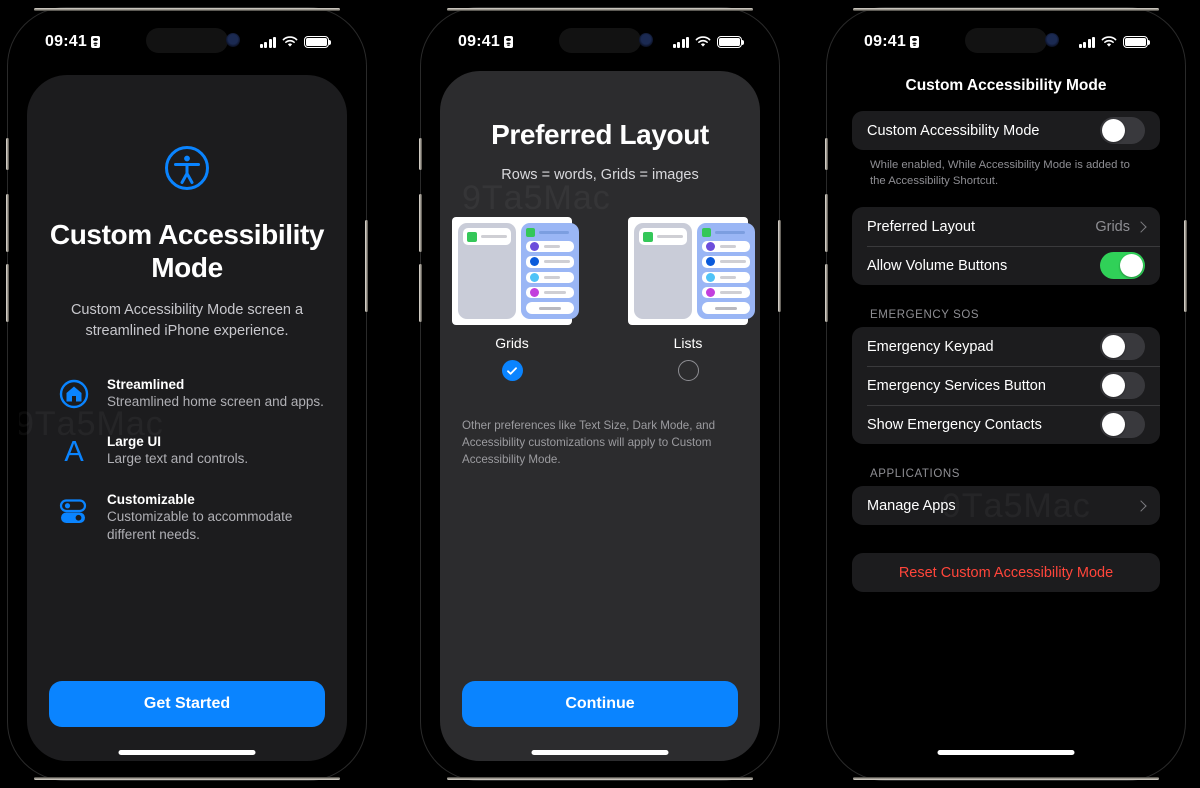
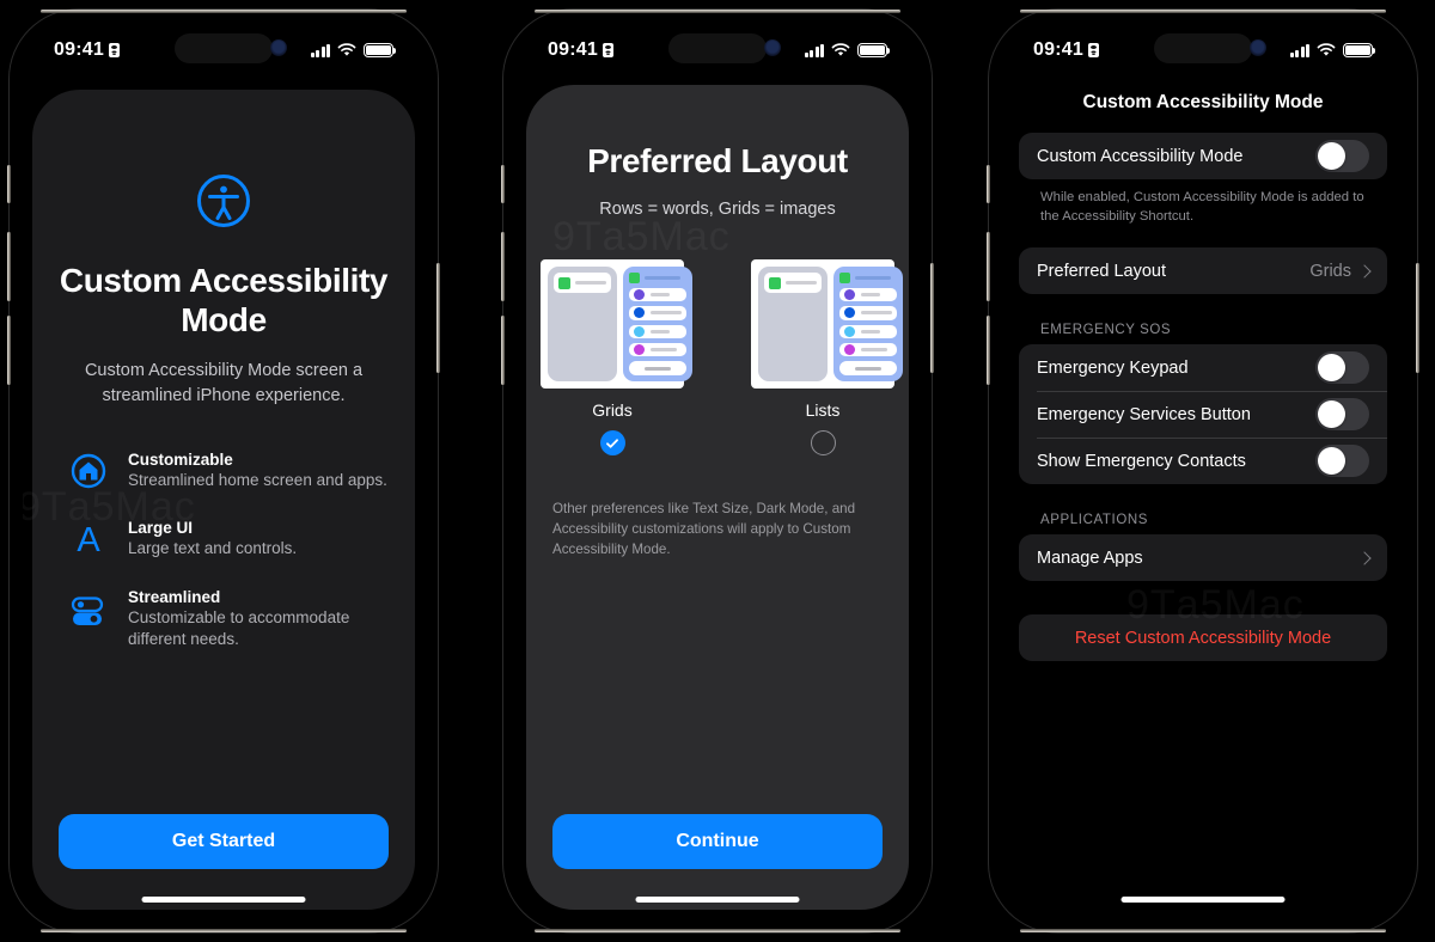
  09:41
  Custom Accessibility Mode
  Custom Accessibility Mode screen a streamlined iPhone experience.
- Streamlined
+ Customizable
  Streamlined home screen and apps.
  A
  Large UI
  Large text and controls.
- Customizable
+ Streamlined
  Customizable to accommodate different needs.
  9Tа5Mac
  Get Started
  09:41
  Preferred Layout
  Rows = words, Grids = images
  Grids
  Lists
  Other preferences like Text Size, Dark Mode, and Accessibility customizations will apply to Custom Accessibility Mode.
  9Tа5Mac
  Continue
  09:41
  Custom Accessibility Mode
  Custom Accessibility Mode
- While enabled, While Accessibility Mode is added to the Accessibility Shortcut.
+ While enabled, Custom Accessibility Mode is added to the Accessibility Shortcut.
  Preferred Layout
  Grids
- Allow Volume Buttons
  EMERGENCY SOS
  Emergency Keypad
  Emergency Services Button
  Show Emergency Contacts
  9Tа5Mac
  APPLICATIONS
  Manage Apps
  Reset Custom Accessibility Mode
